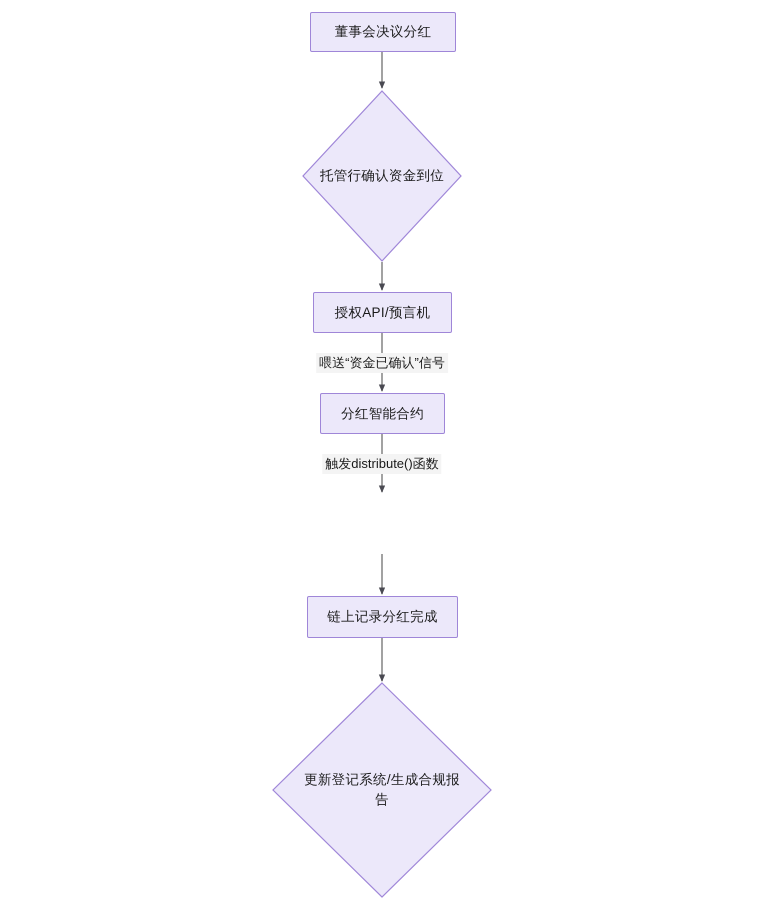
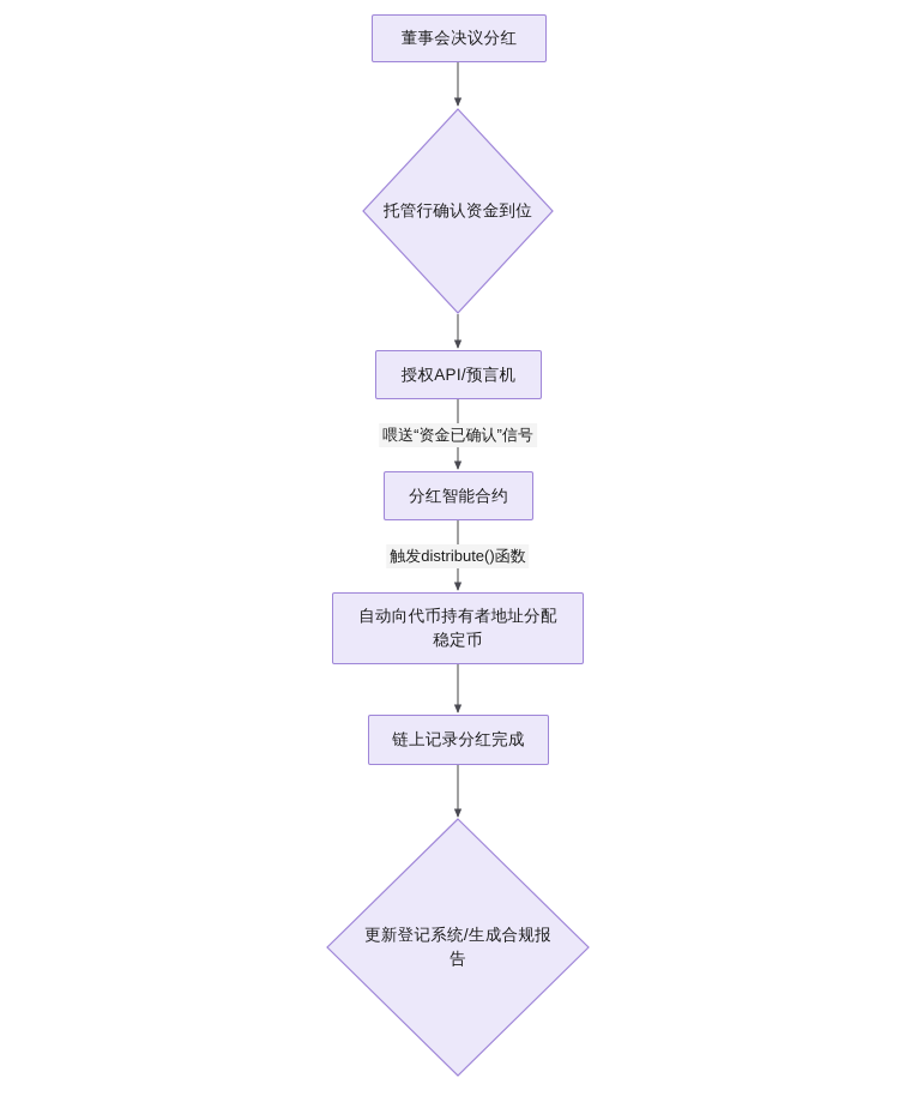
  董事会决议分红
  托管行确认资金到位
  授权API/预言机
  喂送“资金已确认”信号
  分红智能合约
  触发distribute()函数
+ 自动向代币持有者地址分配
+ 稳定币
  链上记录分红完成
  更新登记系统/生成合规报
  告
